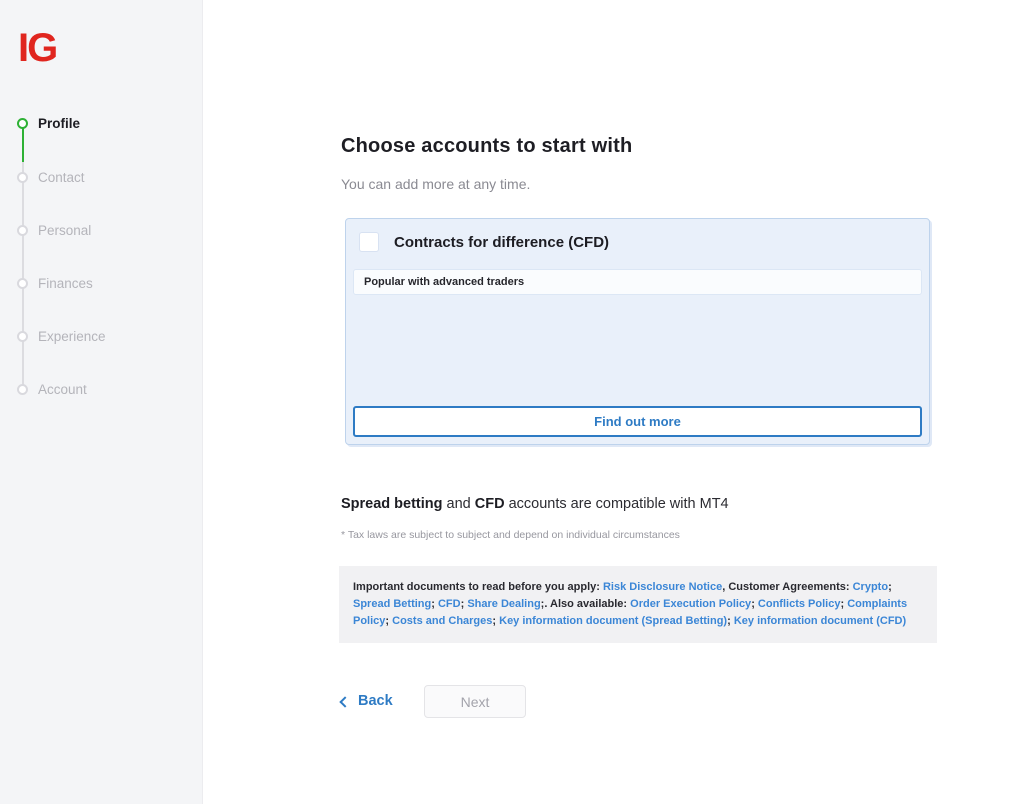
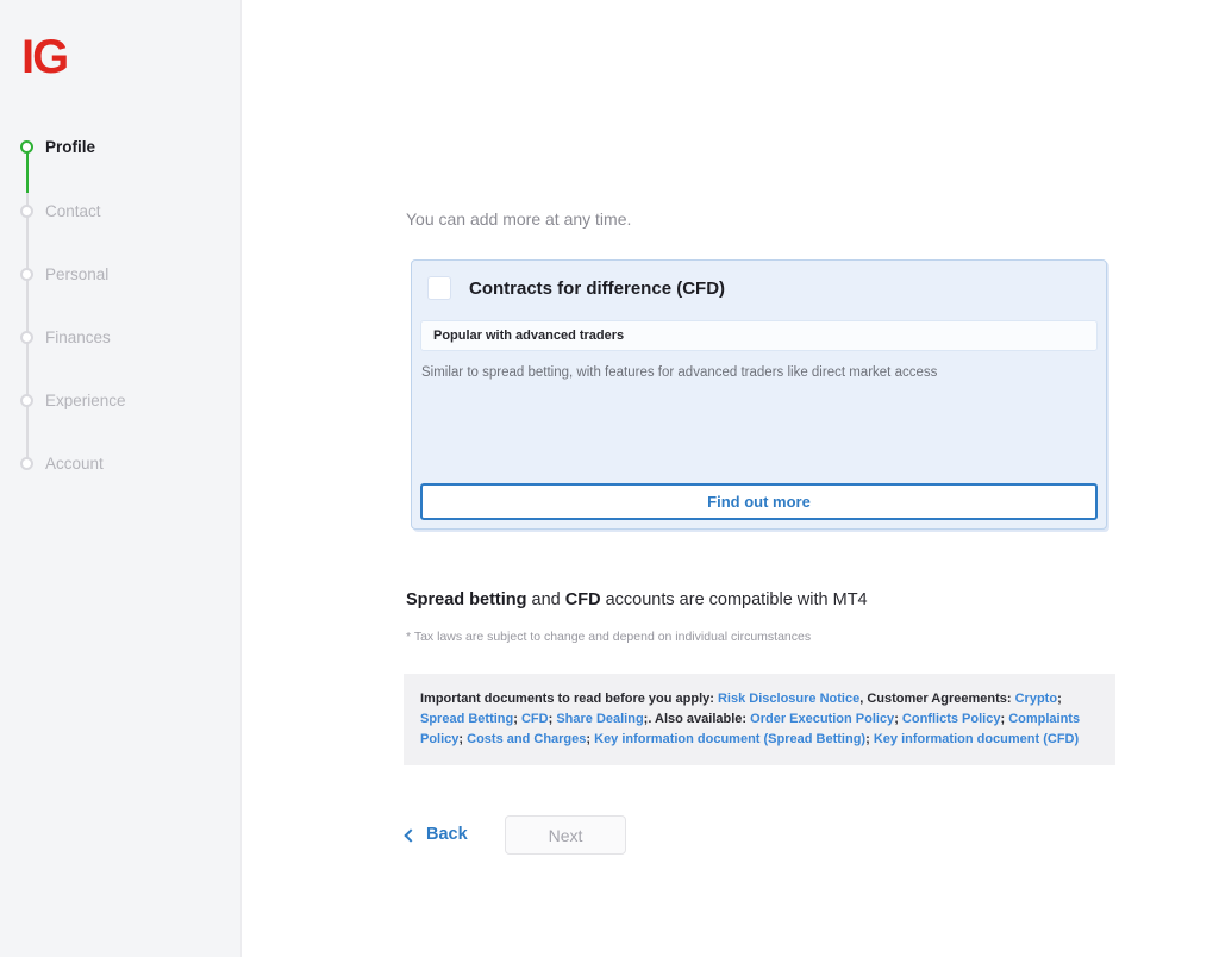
  IG
  Profile
  Contact
  Personal
  Finances
  Experience
  Account
- Choose accounts to start with
  You can add more at any time.
  Contracts for difference (CFD)
  Popular with advanced traders
+ Similar to spread betting, with features for advanced traders like direct market access
  Find out more
  Spread betting and CFD accounts are compatible with MT4
- * Tax laws are subject to subject and depend on individual circumstances
+ * Tax laws are subject to change and depend on individual circumstances
  Important documents to read before you apply: Risk Disclosure Notice, Customer Agreements: Crypto; Spread Betting; CFD; Share Dealing;. Also available: Order Execution Policy; Conflicts Policy; Complaints Policy; Costs and Charges; Key information document (Spread Betting); Key information document (CFD)
  Back
  Next
